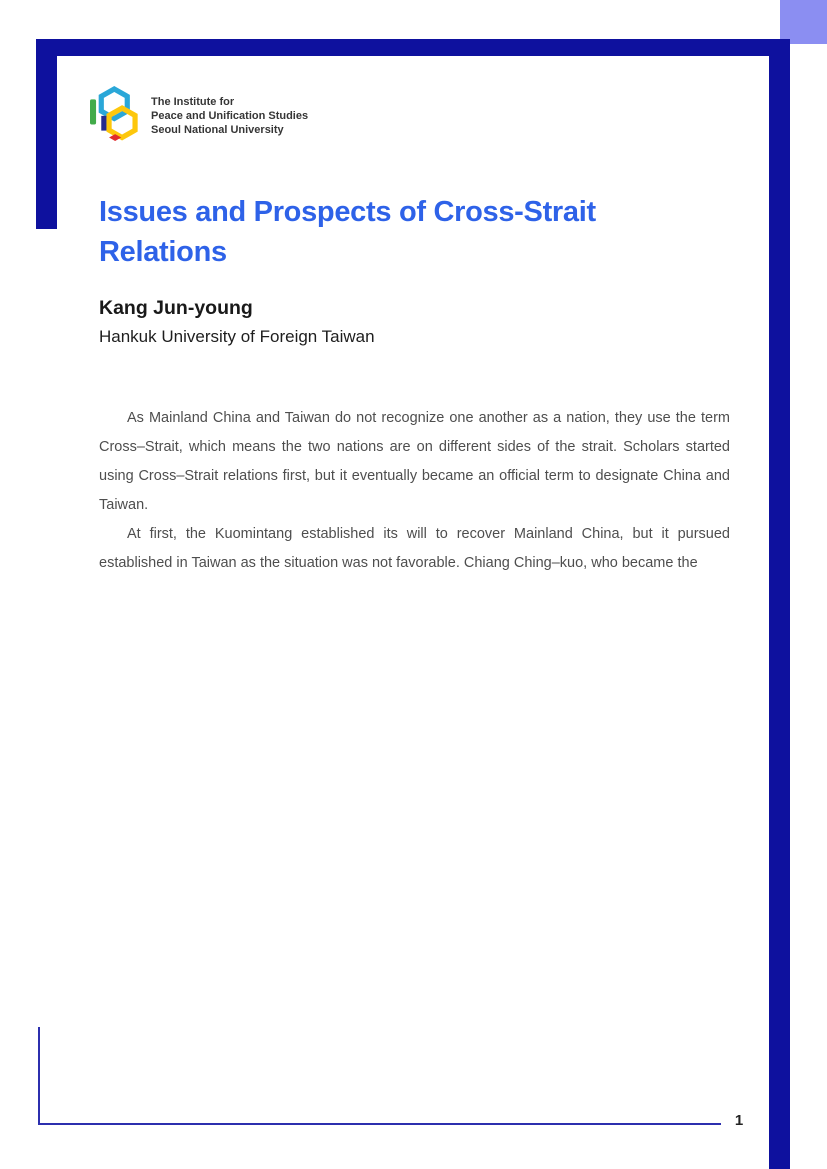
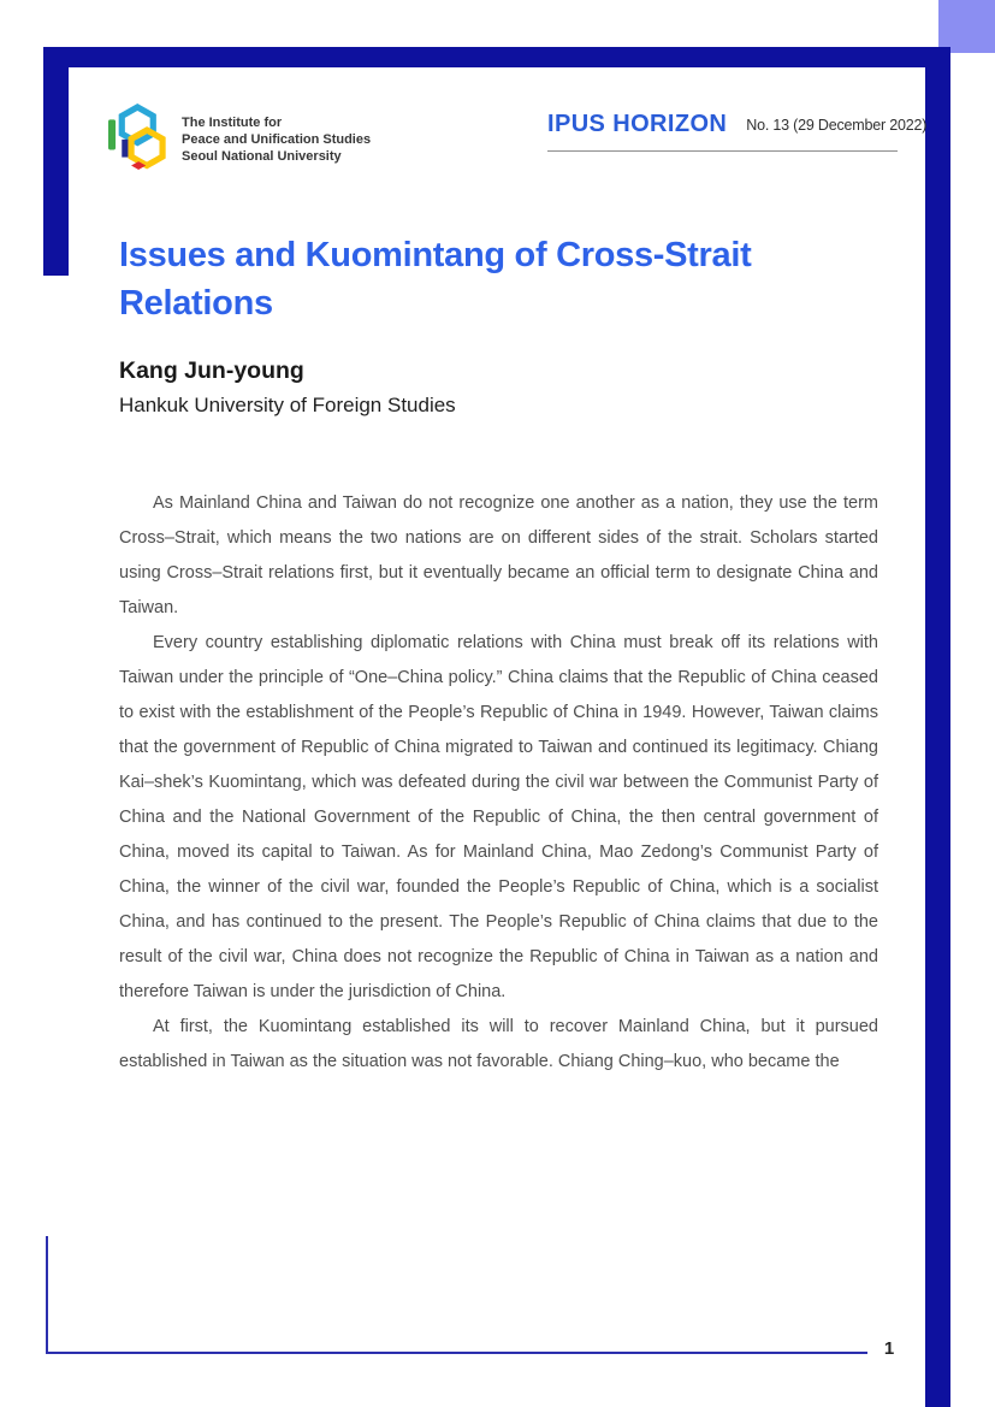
  The Institute for
  Peace and Unification Studies
  Seoul National University
+ IPUS HORIZON
+ No. 13 (29 December 2022)
- Issues and Prospects of Cross-Strait
+ Issues and Kuomintang of Cross-Strait
  Relations
  Kang Jun-young
- Hankuk University of Foreign Taiwan
+ Hankuk University of Foreign Studies
  As Mainland China and Taiwan do not recognize one another as a nation, they use the term Cross–Strait, which means the two nations are on different sides of the strait. Scholars started using Cross–Strait relations first, but it eventually became an official term to designate China and Taiwan.
+ Every country establishing diplomatic relations with China must break off its relations with Taiwan under the principle of “One–China policy.” China claims that the Republic of China ceased to exist with the establishment of the People’s Republic of China in 1949. However, Taiwan claims that the government of Republic of China migrated to Taiwan and continued its legitimacy. Chiang Kai–shek’s Kuomintang, which was defeated during the civil war between the Communist Party of China and the National Government of the Republic of China, the then central government of China, moved its capital to Taiwan. As for Mainland China, Mao Zedong’s Communist Party of China, the winner of the civil war, founded the People’s Republic of China, which is a socialist China, and has continued to the present. The People’s Republic of China claims that due to the result of the civil war, China does not recognize the Republic of China in Taiwan as a nation and therefore Taiwan is under the jurisdiction of China.
  At first, the Kuomintang established its will to recover Mainland China, but it pursued established in Taiwan as the situation was not favorable. Chiang Ching–kuo, who became the
  1
